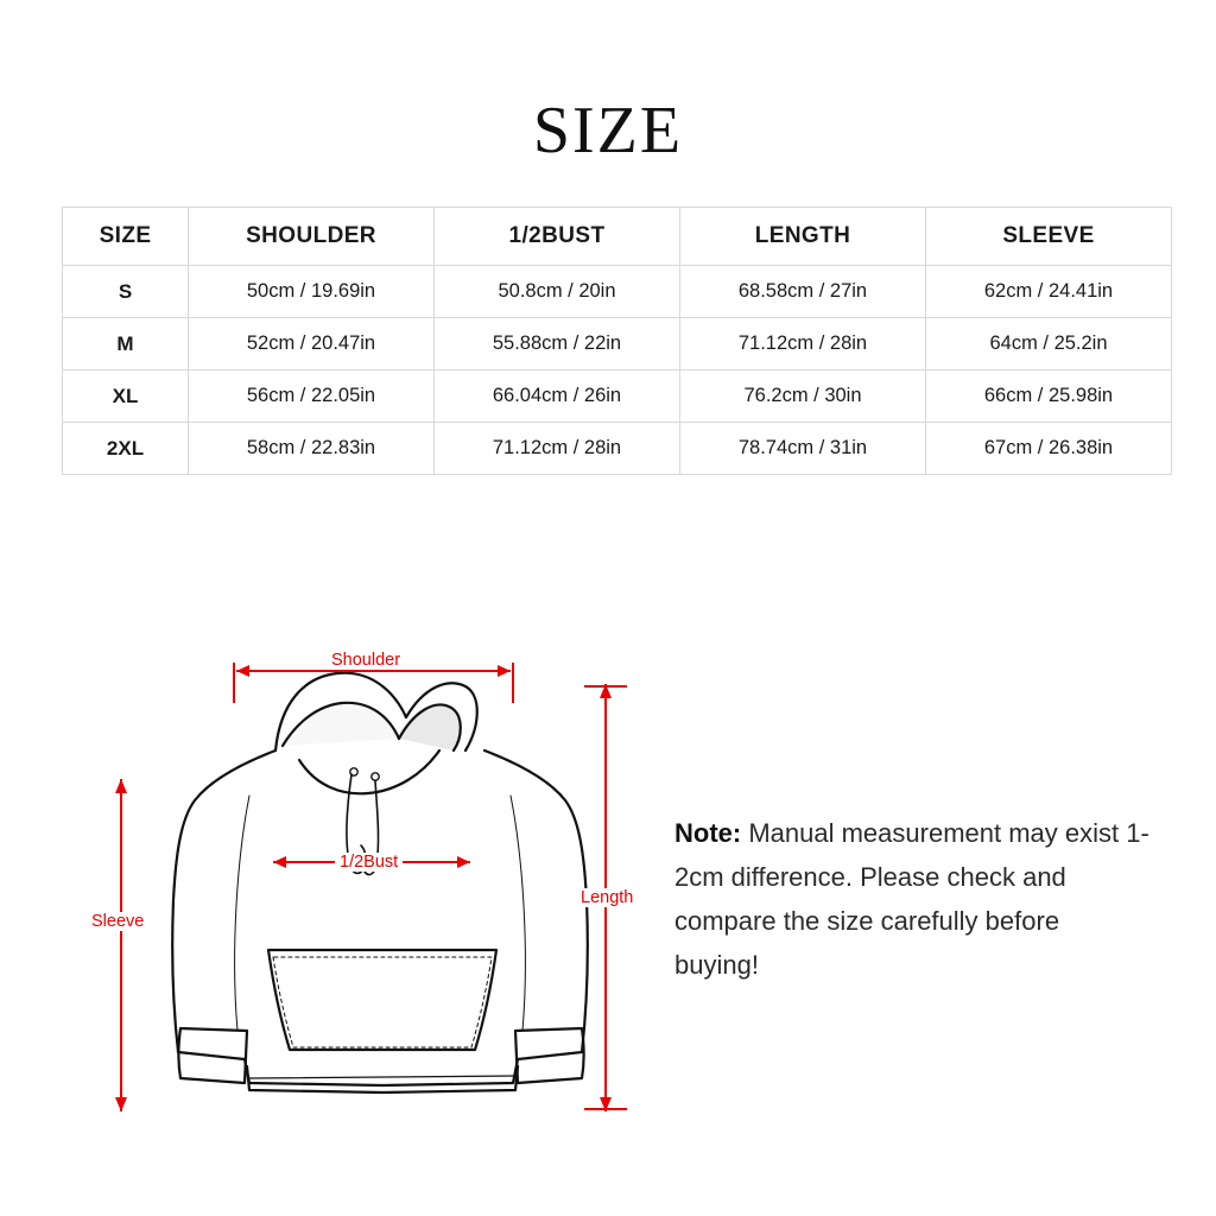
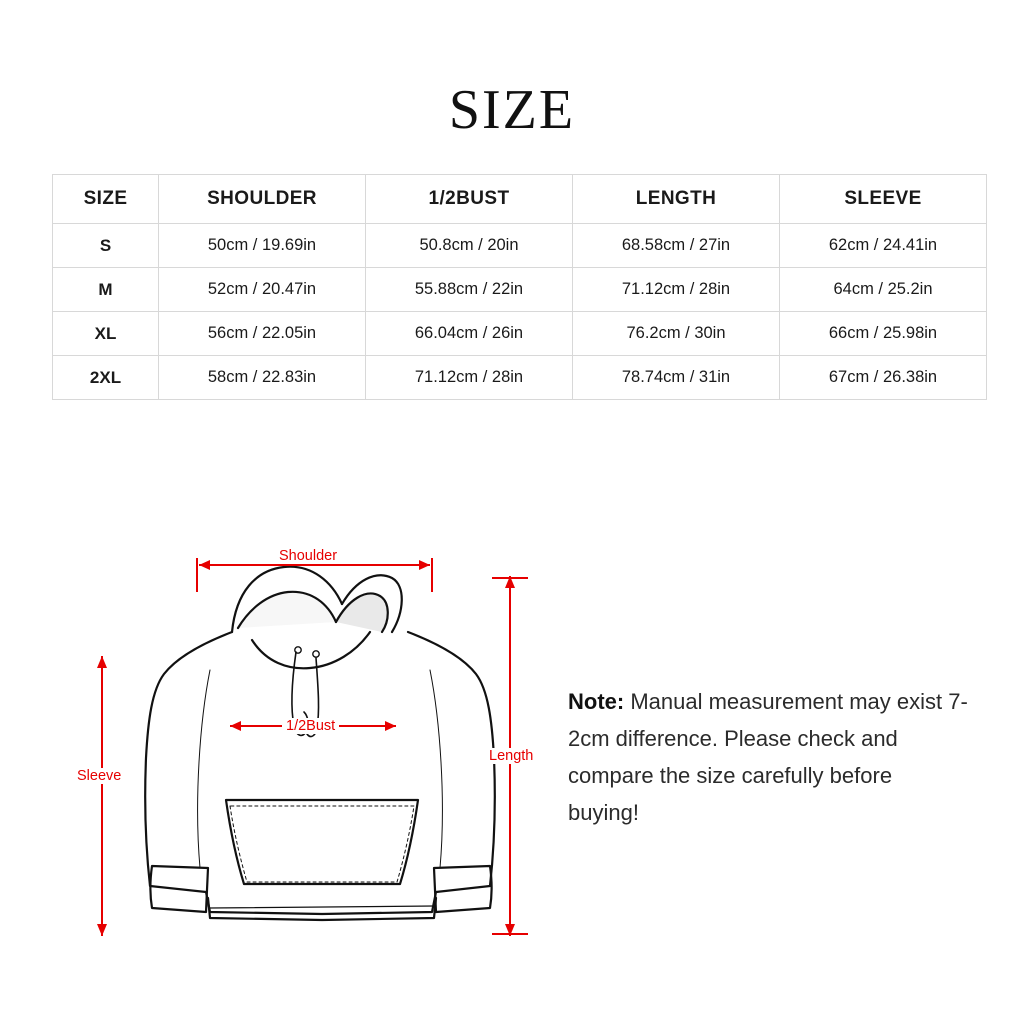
  SIZE
  SIZE	SHOULDER	1/2BUST	LENGTH	SLEEVE
  S	50cm / 19.69in	50.8cm / 20in	68.58cm / 27in	62cm / 24.41in
  M	52cm / 20.47in	55.88cm / 22in	71.12cm / 28in	64cm / 25.2in
  XL	56cm / 22.05in	66.04cm / 26in	76.2cm / 30in	66cm / 25.98in
  2XL	58cm / 22.83in	71.12cm / 28in	78.74cm / 31in	67cm / 26.38in
  Shoulder
  1/2Bust
  Sleeve
  Length
- Note: Manual measurement may exist 1-2cm difference. Please check and compare the size carefully before buying!
+ Note: Manual measurement may exist 7-2cm difference. Please check and compare the size carefully before buying!
